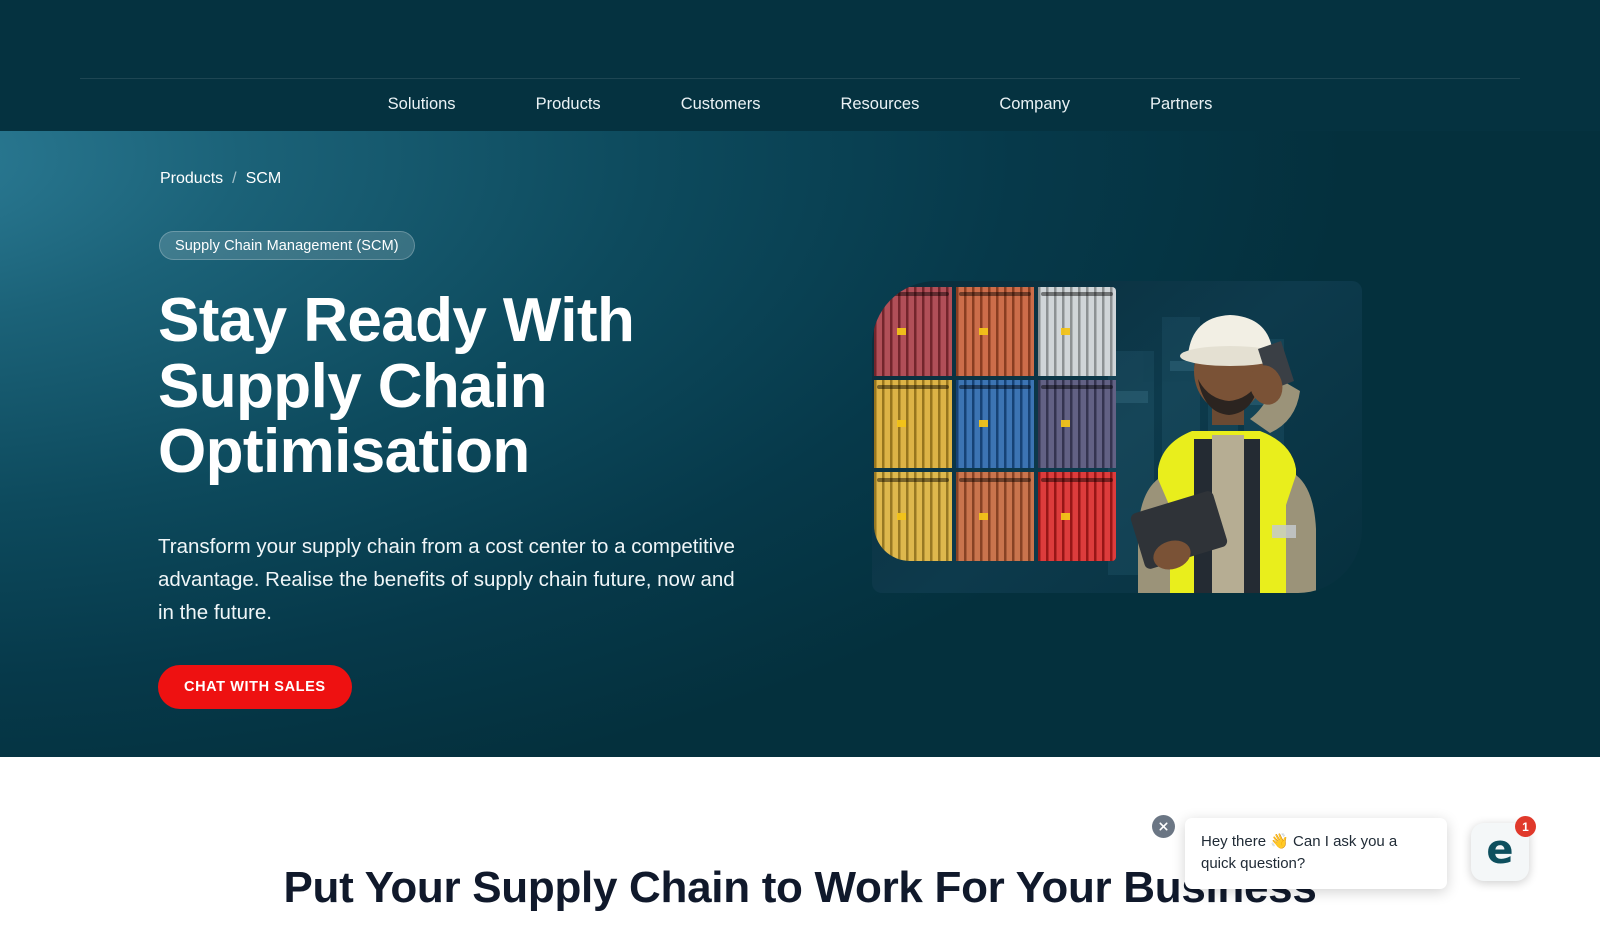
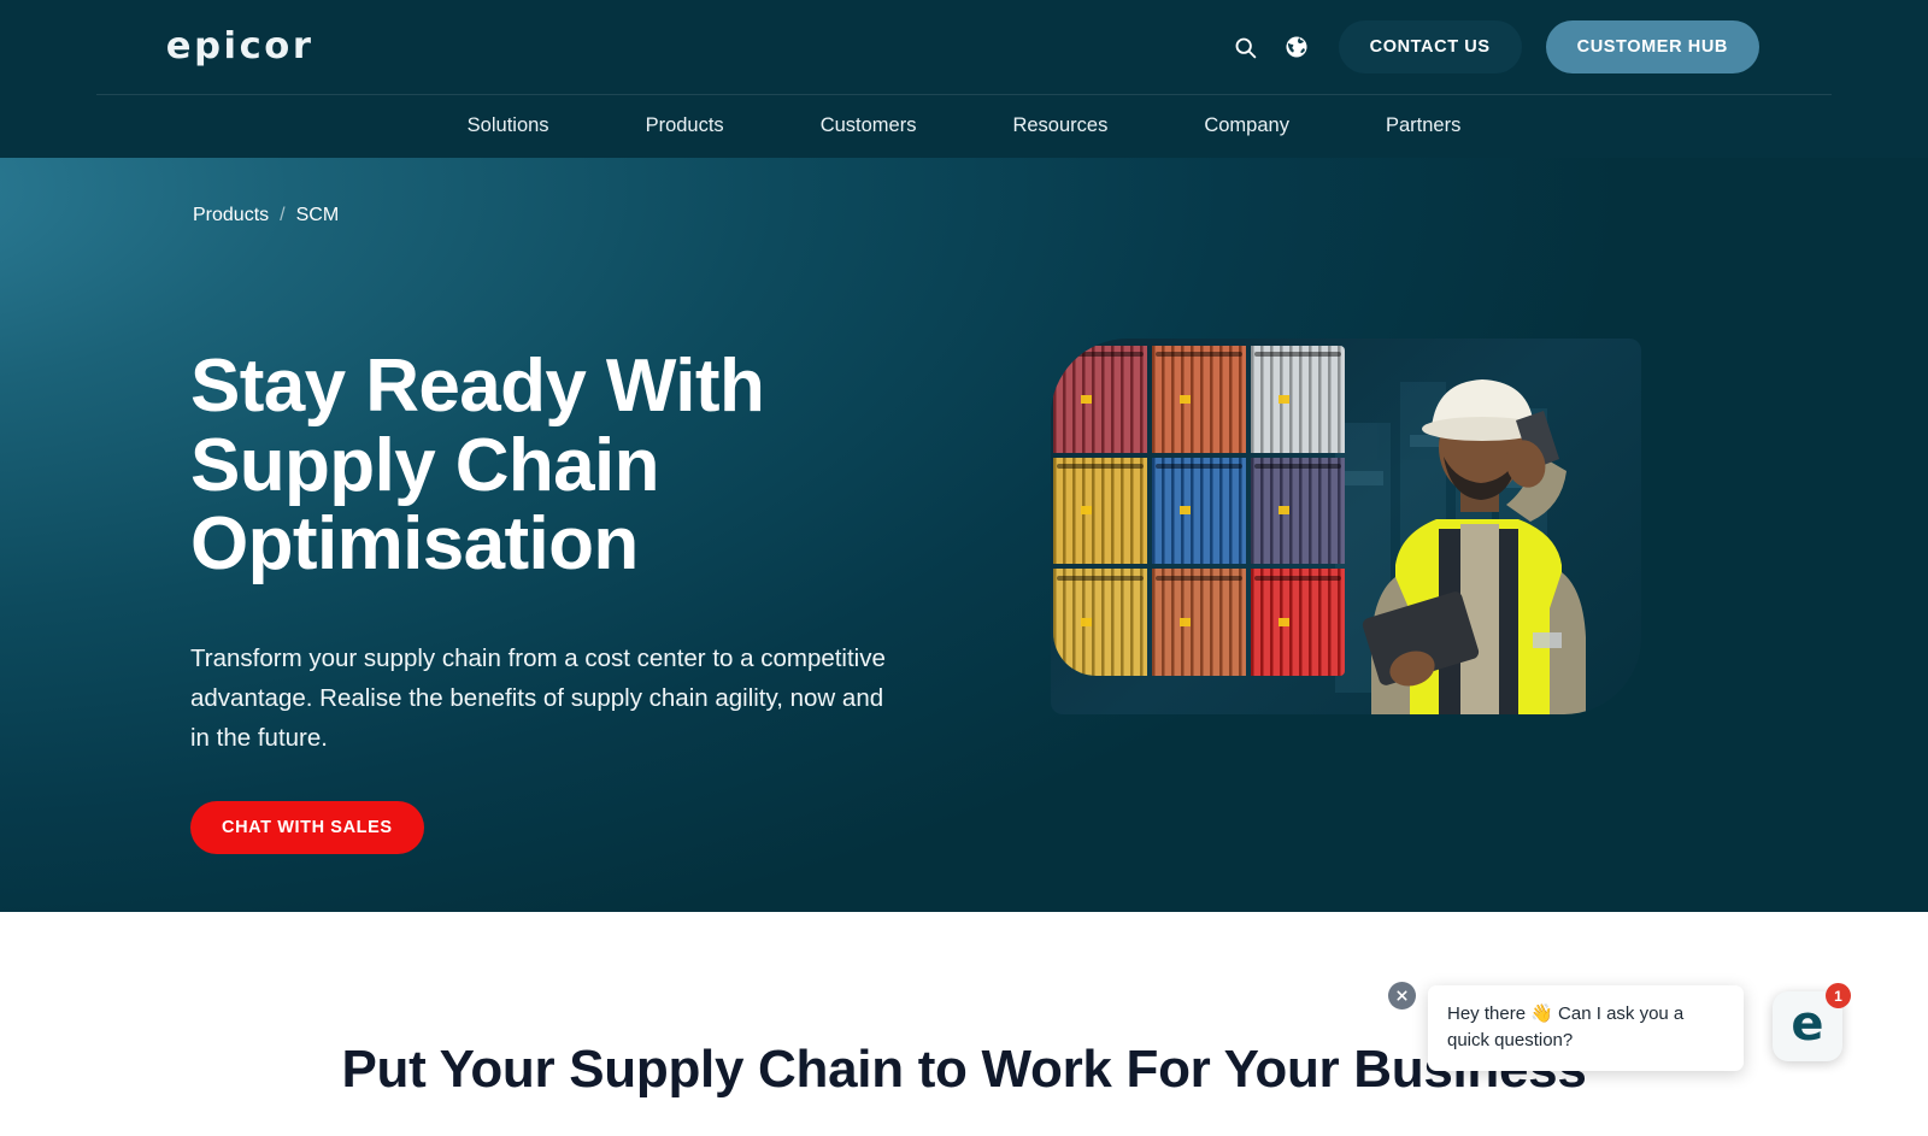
+ epicor
+ CONTACT US
+ CUSTOMER HUB
  Solutions
  Products
  Customers
  Resources
  Company
  Partners
  Products
  /
  SCM
- Supply Chain Management (SCM)
  Stay Ready With Supply Chain Optimisation
- Transform your supply chain from a cost center to a competitive advantage. Realise the benefits of supply chain future, now and in the future.
+ Transform your supply chain from a cost center to a competitive advantage. Realise the benefits of supply chain agility, now and in the future.
  CHAT WITH SALES
  Put Your Supply Chain to Work For Your Bu
  Hey there 👋 Can I ask you a quick question?
  e
  1
